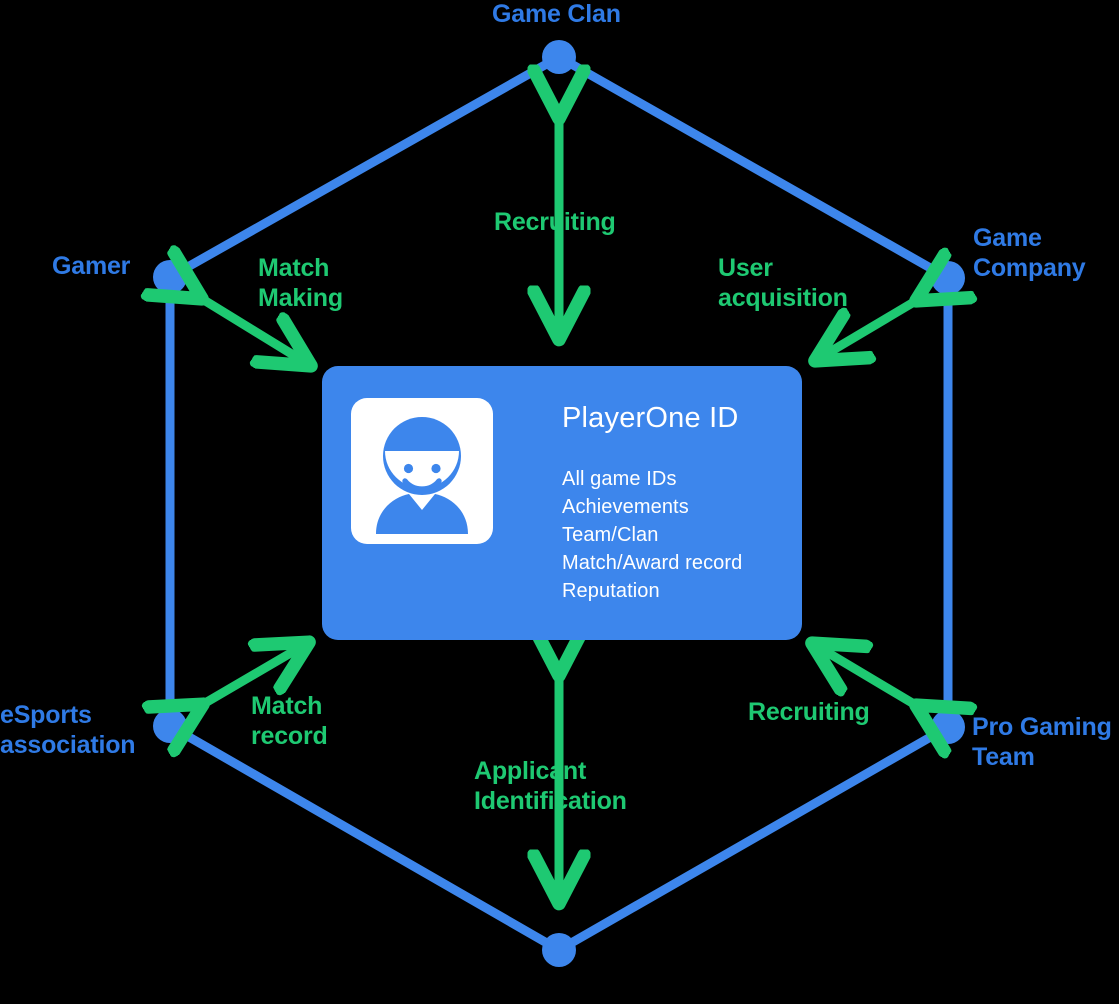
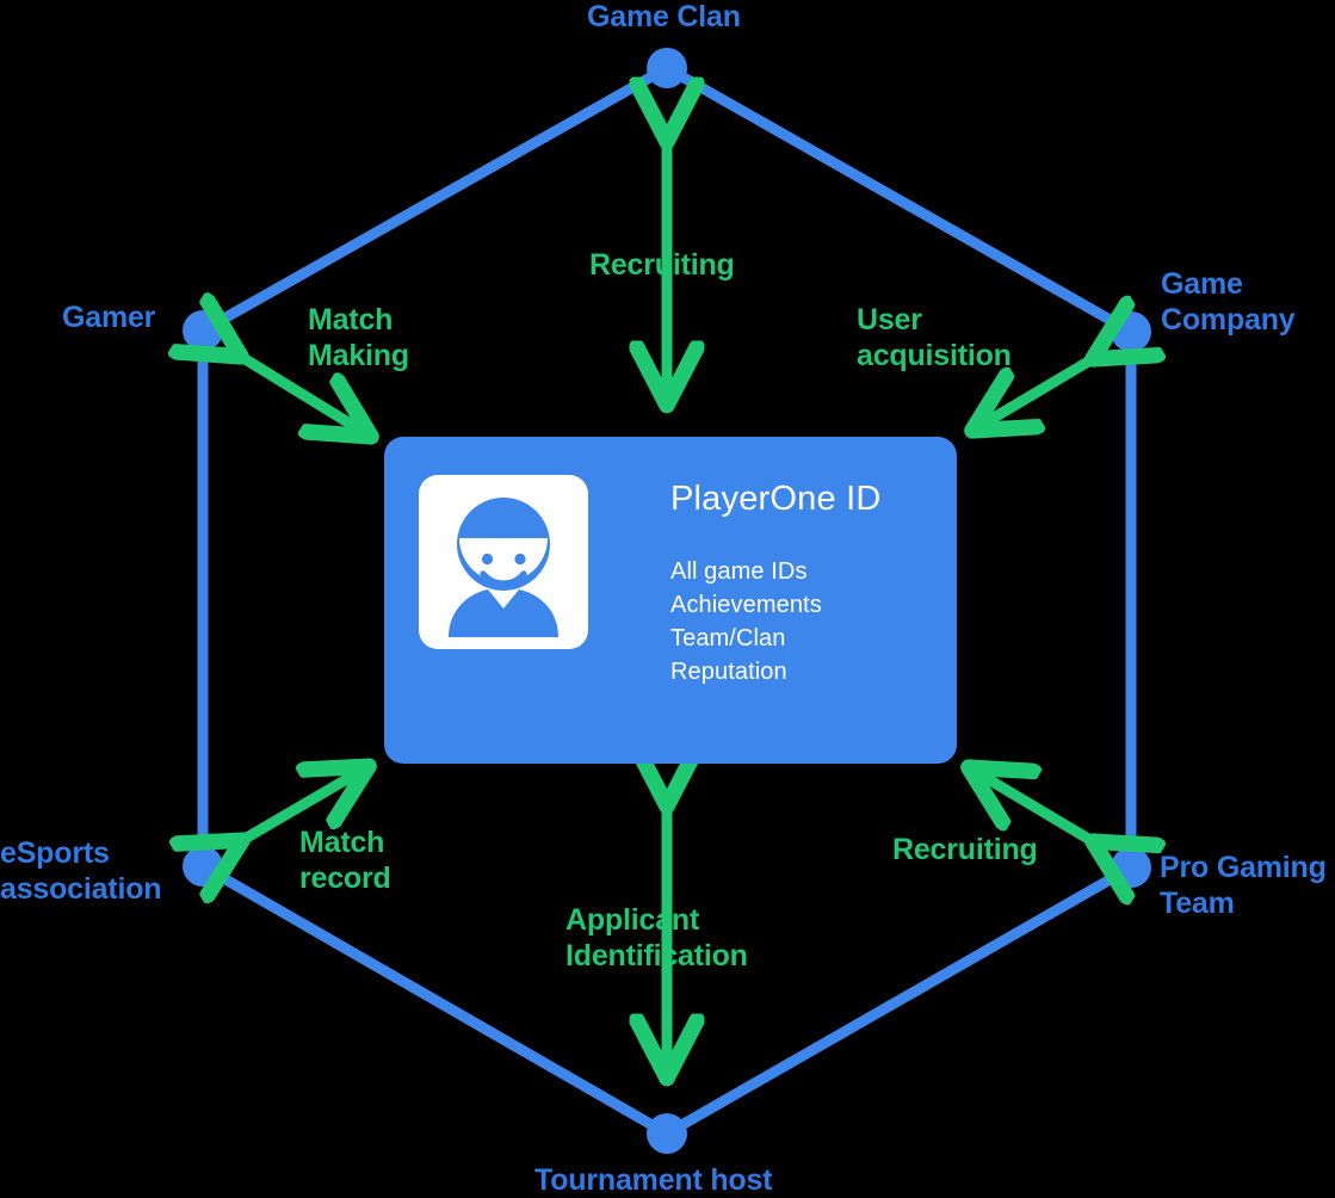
  Game Clan
  Gamer
  Game
  Company
  eSports
  association
  Pro Gaming
  Team
+ Tournament host
  Recruiting
  Match
  Making
  User
  acquisition
  Match
  record
  Recruiting
  Applicant
  Identification
  PlayerOne ID
  All game IDs
  Achievements
  Team/Clan
- Match/Award record
  Reputation
